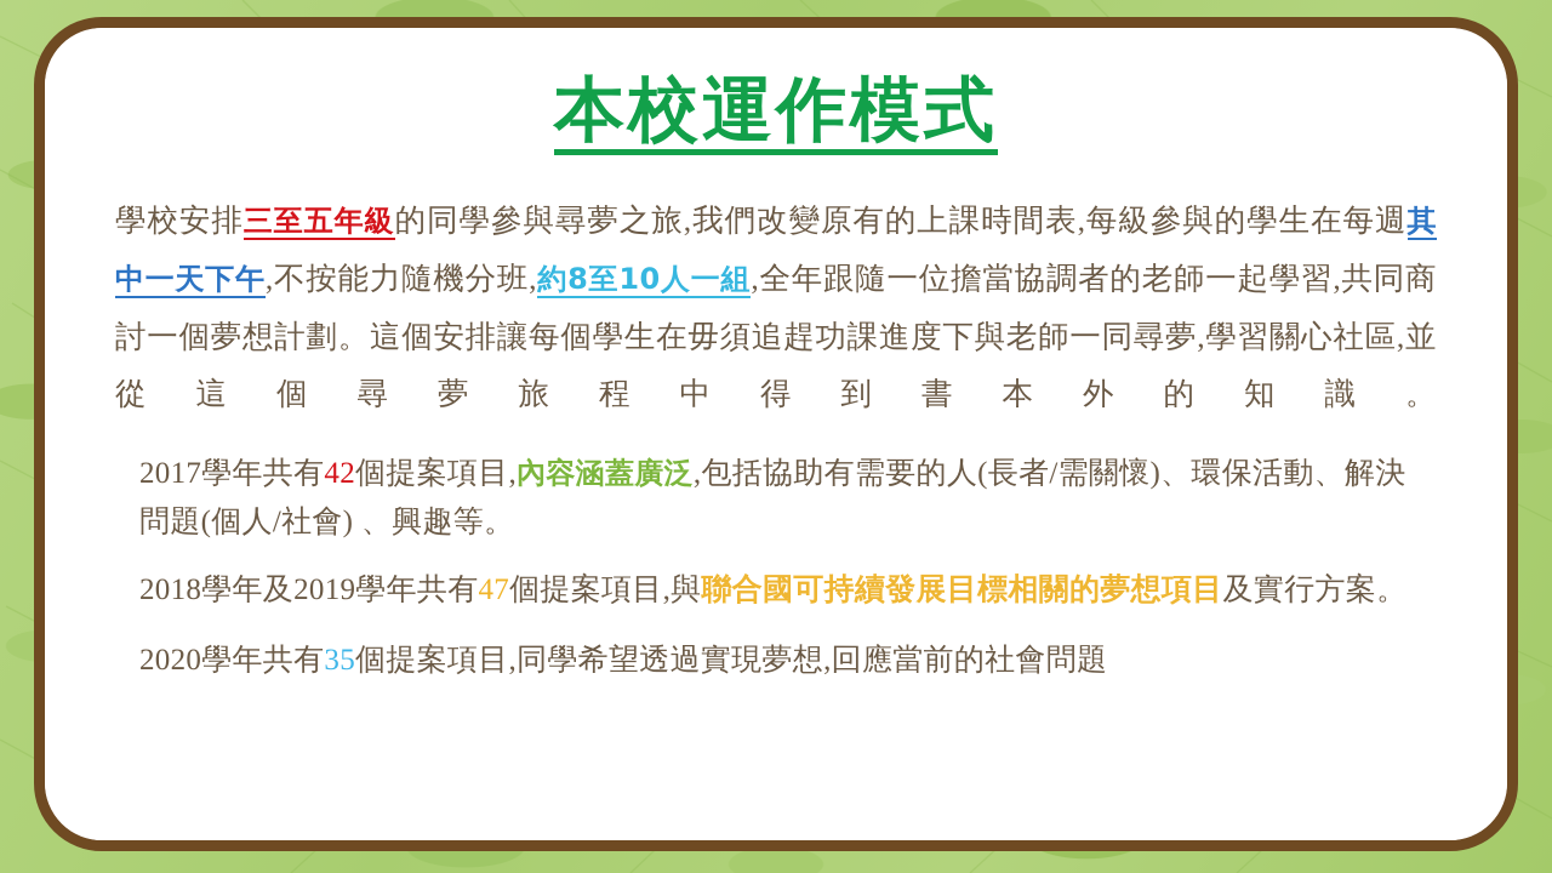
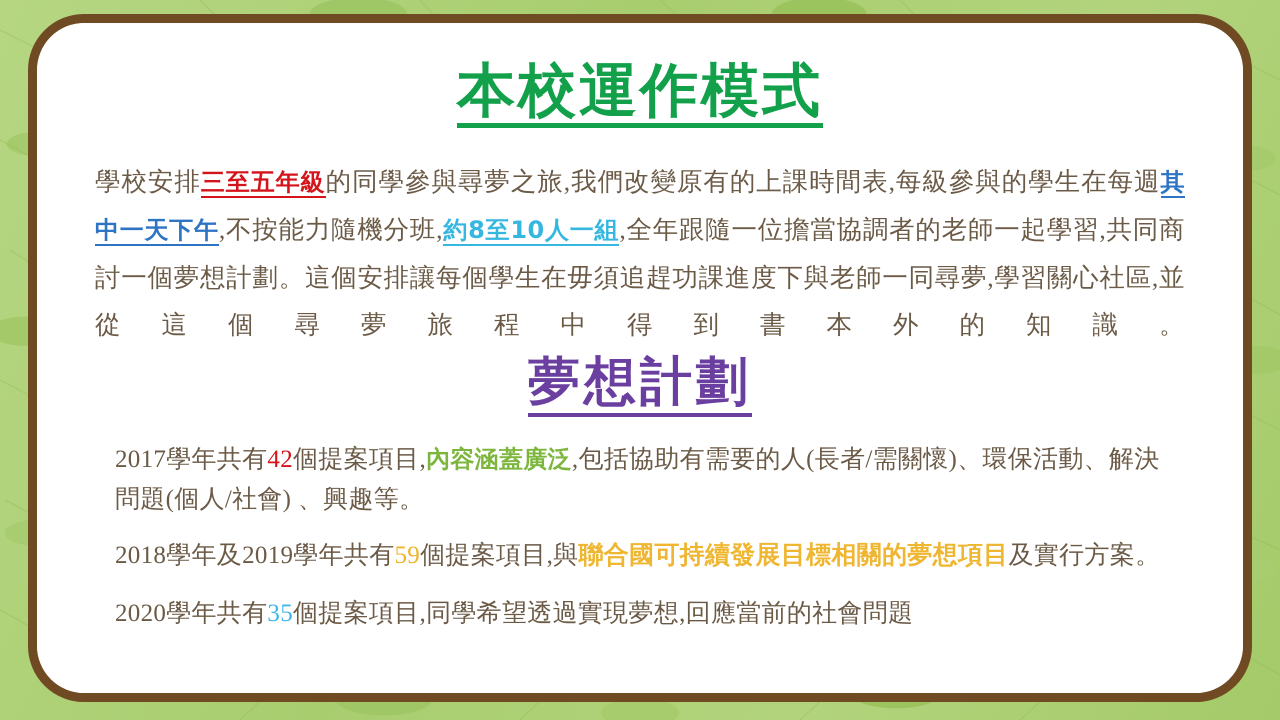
  本校運作模式
  學校安排三至五年級的同學參與尋夢之旅,我們改變原有的上課時間表,每級參與的學生在每週其中一天下午,不按能力隨機分班,約8至10人一組,全年跟隨一位擔當協調者的老師一起學習,共同商討一個夢想計劃。這個安排讓每個學生在毋須追趕功課進度下與老師一同尋夢,學習關心社區,並從這個尋夢旅程中得到書本外的知識。
+ 夢想計劃
  2017學年共有42個提案項目,內容涵蓋廣泛,包括協助有需要的人(長者/需關懷)、環保活動、解決問題(個人/社會) 、興趣等。
- 2018學年及2019學年共有47個提案項目,與聯合國可持續發展目標相關的夢想項目及實行方案。
+ 2018學年及2019學年共有59個提案項目,與聯合國可持續發展目標相關的夢想項目及實行方案。
  2020學年共有35個提案項目,同學希望透過實現夢想,回應當前的社會問題
